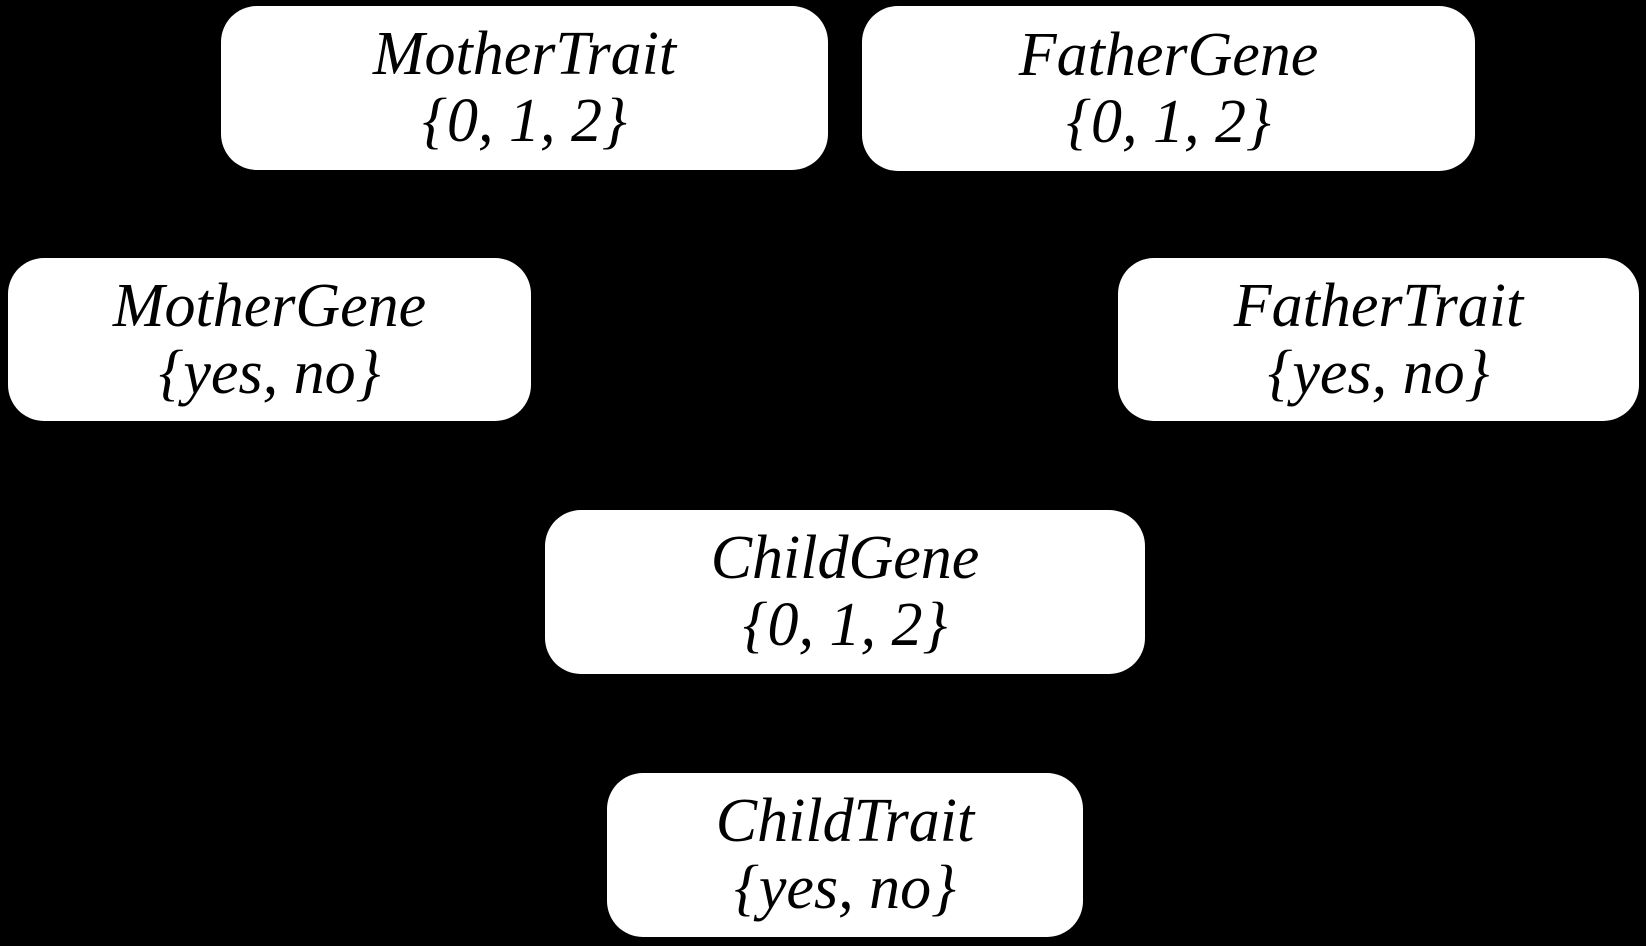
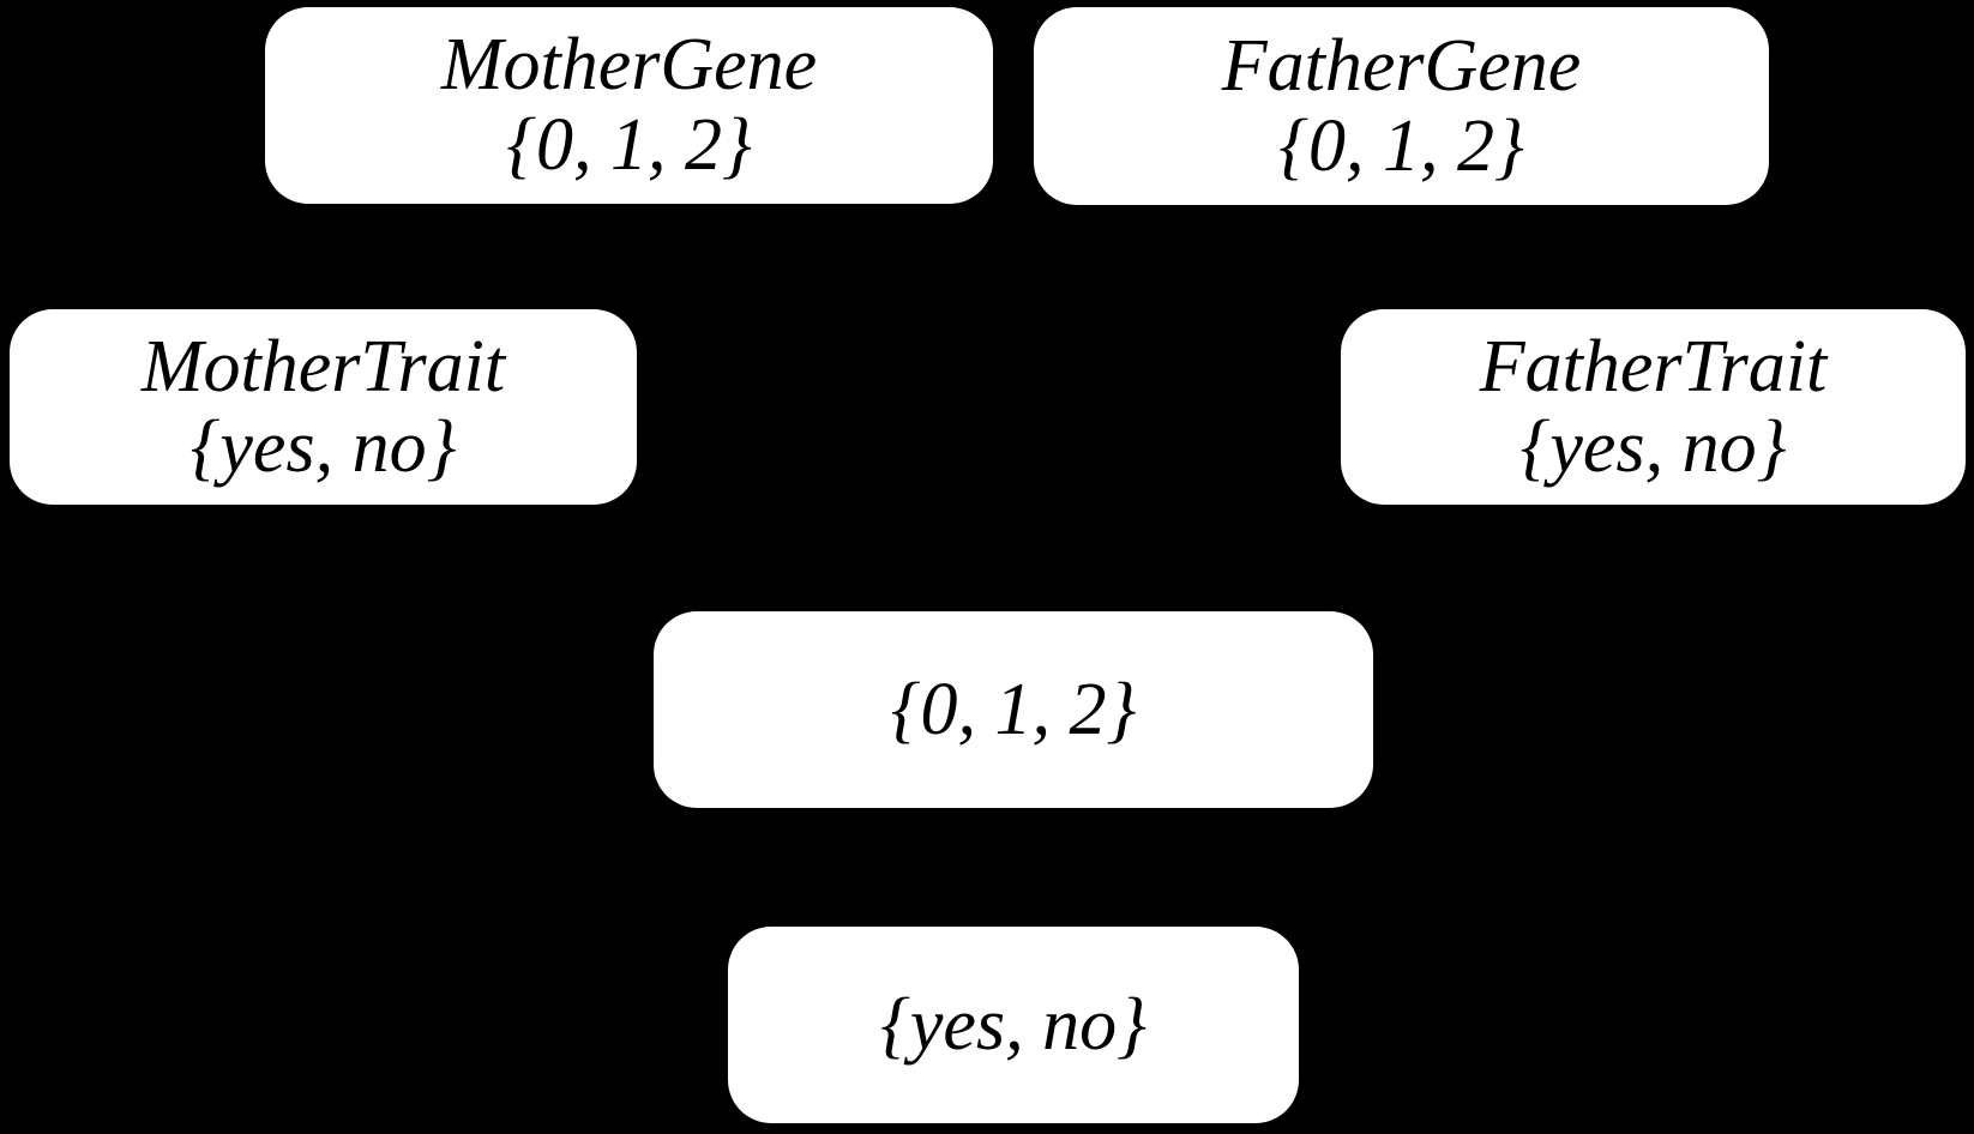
- MotherTrait
+ MotherGene
  {0, 1, 2}
  FatherGene
  {0, 1, 2}
- MotherGene
+ MotherTrait
  {yes, no}
  FatherTrait
  {yes, no}
- ChildGene
  {0, 1, 2}
- ChildTrait
  {yes, no}
